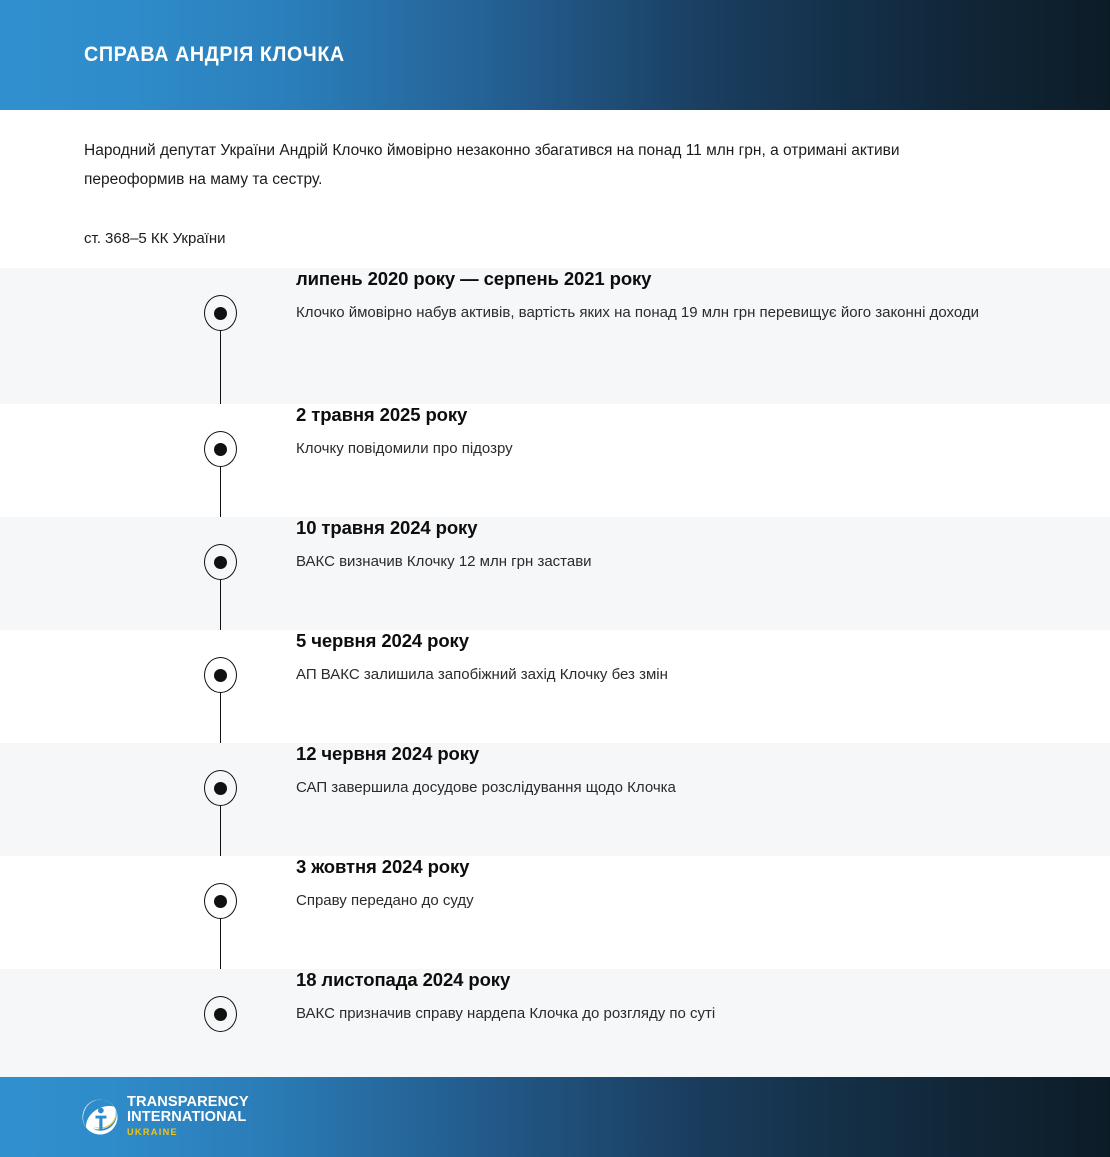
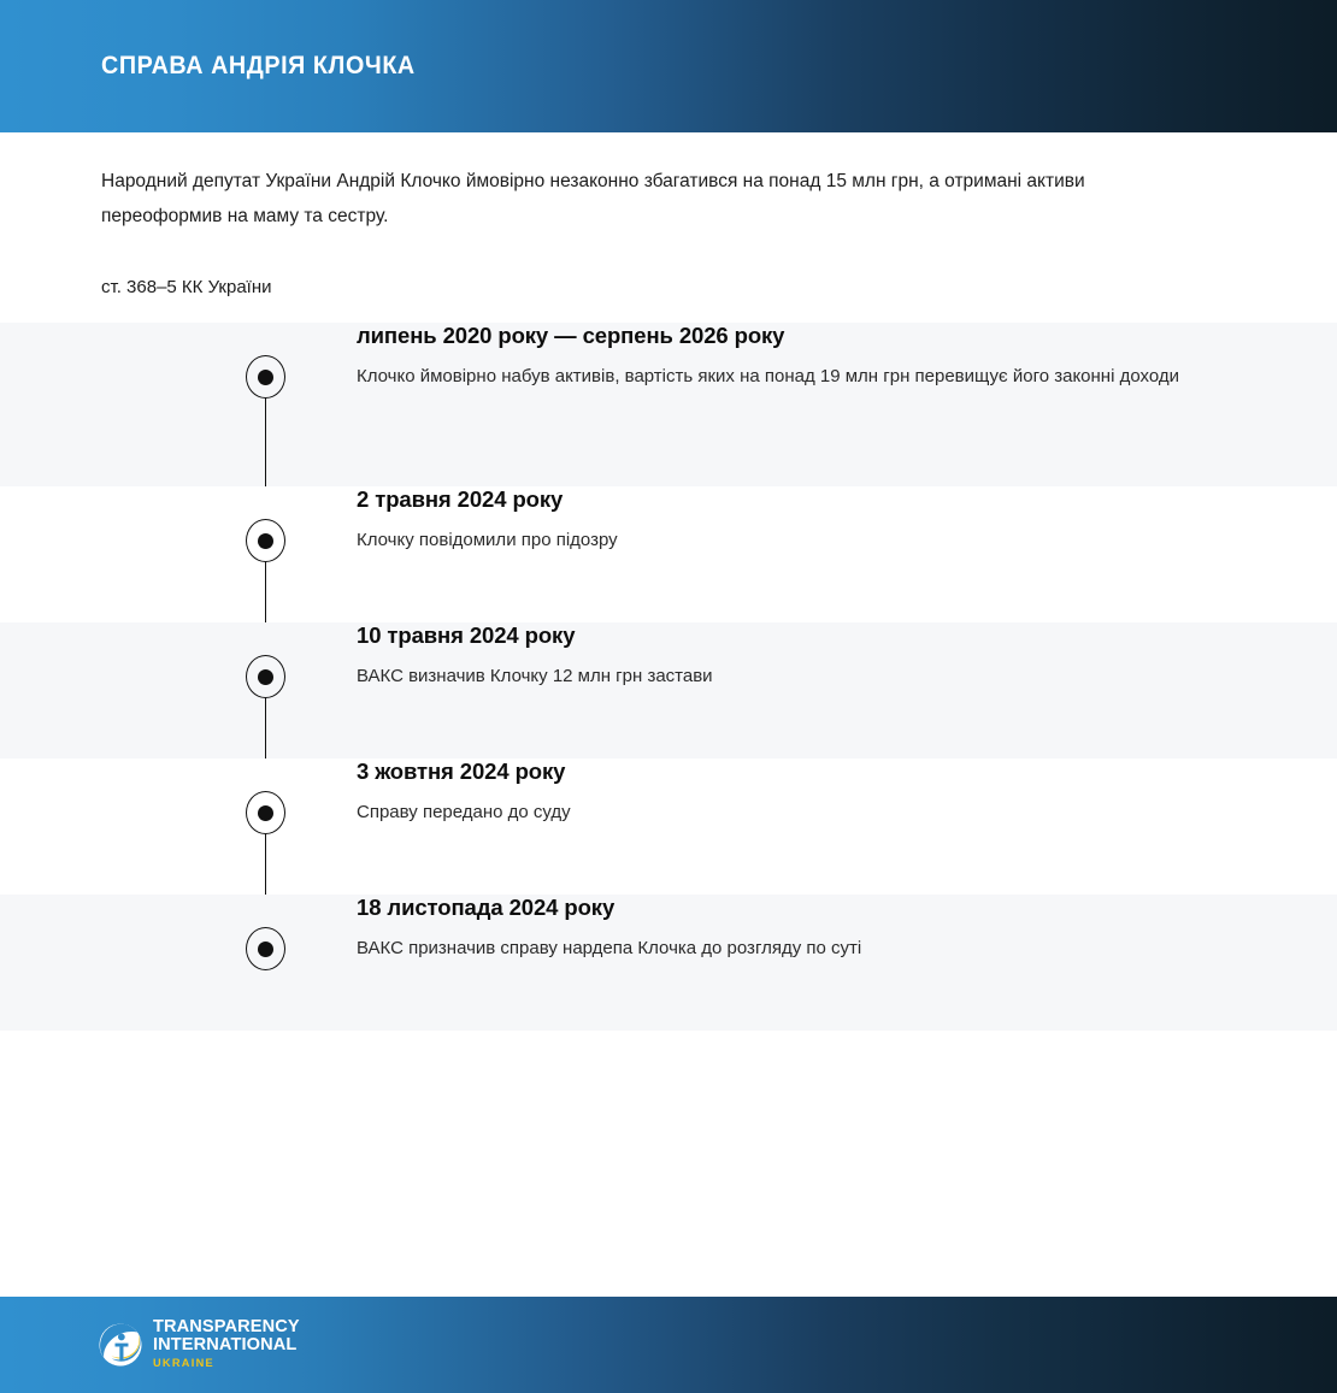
  СПРАВА АНДРІЯ КЛОЧКА
- Народний депутат України Андрій Клочко ймовірно незаконно збагатився на понад 11 млн грн, а отримані активи переоформив на маму та сестру.
+ Народний депутат України Андрій Клочко ймовірно незаконно збагатився на понад 15 млн грн, а отримані активи переоформив на маму та сестру.
  ст. 368–5 КК України
- липень 2020 року — серпень 2021 року
+ липень 2020 року — серпень 2026 року
  Клочко ймовірно набув активів, вартість яких на понад 19 млн грн перевищує його законні доходи
- 2 травня 2025 року
+ 2 травня 2024 року
  Клочку повідомили про підозру
  10 травня 2024 року
  ВАКС визначив Клочку 12 млн грн застави
- 5 червня 2024 року
- АП ВАКС залишила запобіжний захід Клочку без змін
- 12 червня 2024 року
- САП завершила досудове розслідування щодо Клочка
  3 жовтня 2024 року
  Справу передано до суду
  18 листопада 2024 року
  ВАКС призначив справу нардепа Клочка до розгляду по суті
  TRANSPARENCY
  INTERNATIONAL
  UKRAINE
